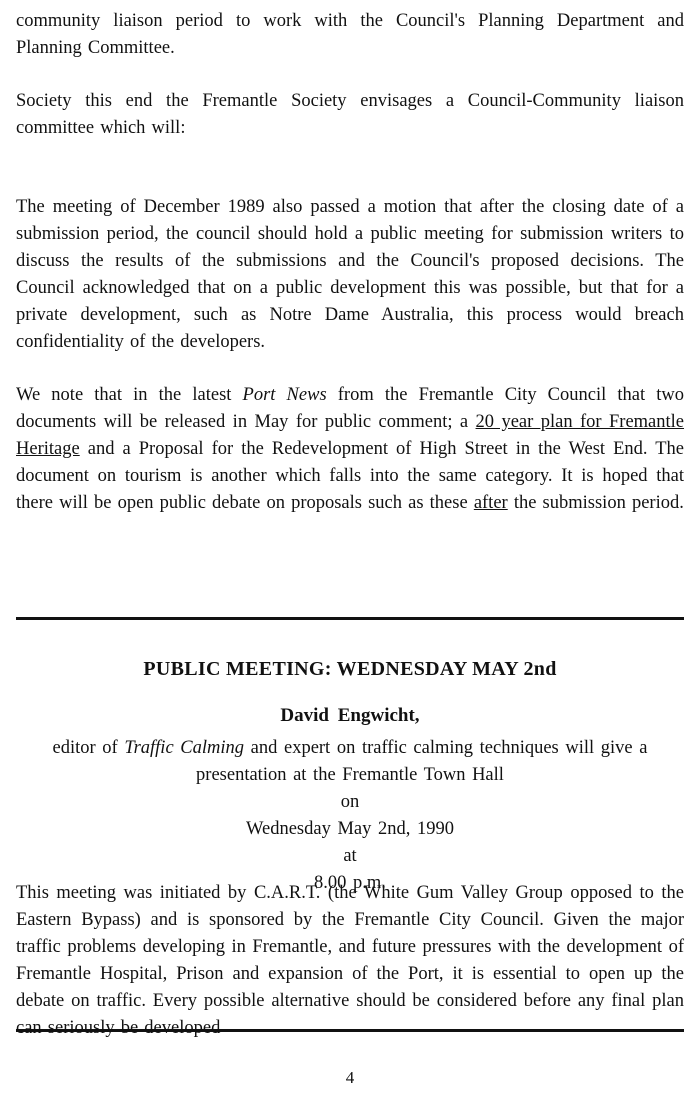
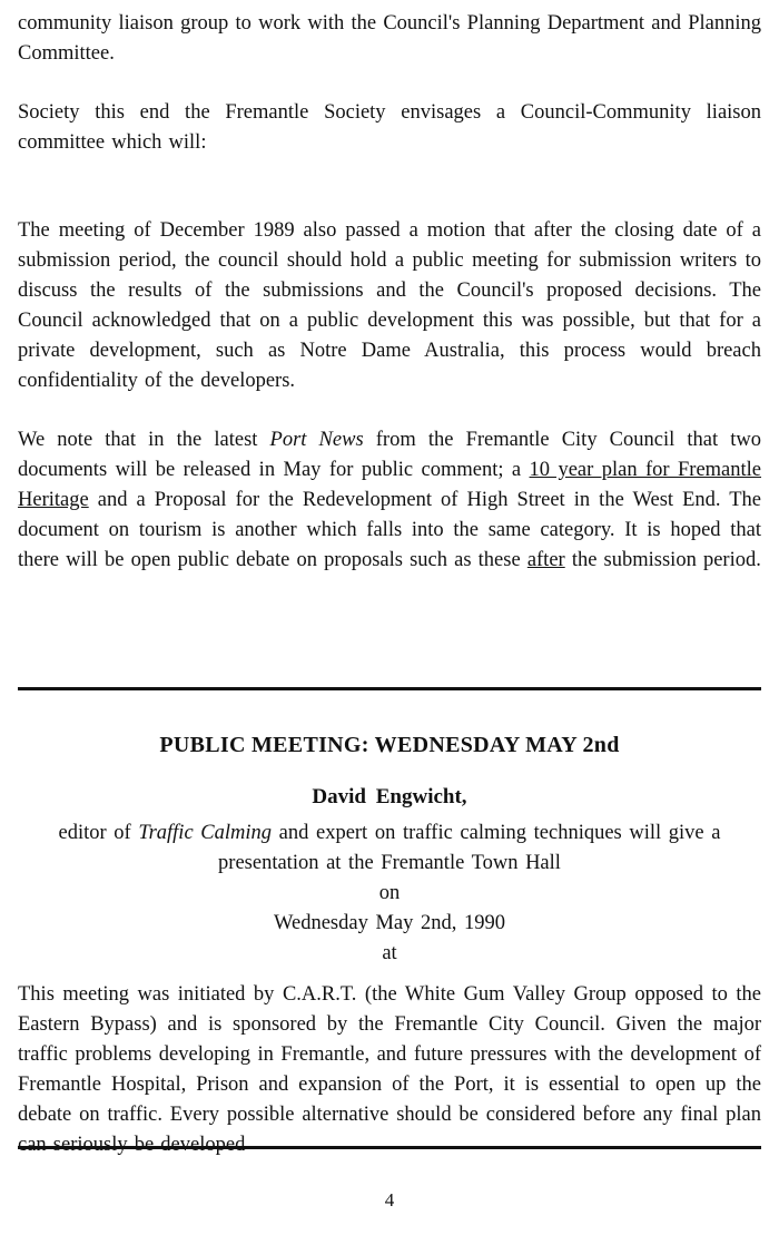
- community liaison period to work with the Council's Planning Department and Planning Committee.
+ community liaison group to work with the Council's Planning Department and Planning Committee.
  Society this end the Fremantle Society envisages a Council-Community liaison committee which will:
  The meeting of December 1989 also passed a motion that after the closing date of a submission period, the council should hold a public meeting for submission writers to discuss the results of the submissions and the Council's proposed decisions. The Council acknowledged that on a public development this was possible, but that for a private development, such as Notre Dame Australia, this process would breach confidentiality of the developers.
- We note that in the latest Port News from the Fremantle City Council that two documents will be released in May for public comment; a 20 year plan for Fremantle Heritage and a Proposal for the Redevelopment of High Street in the West End. The document on tourism is another which falls into the same category. It is hoped that there will be open public debate on proposals such as these after the submission period.
+ We note that in the latest Port News from the Fremantle City Council that two documents will be released in May for public comment; a 10 year plan for Fremantle Heritage and a Proposal for the Redevelopment of High Street in the West End. The document on tourism is another which falls into the same category. It is hoped that there will be open public debate on proposals such as these after the submission period.
  PUBLIC MEETING: WEDNESDAY MAY 2nd
  David Engwicht,
  editor of Traffic Calming and expert on traffic calming techniques will give a presentation at the Fremantle Town Hall
  on
  Wednesday May 2nd, 1990
  at
- 8.00 p.m.
  This meeting was initiated by C.A.R.T. (the White Gum Valley Group opposed to the Eastern Bypass) and is sponsored by the Fremantle City Council. Given the major traffic problems developing in Fremantle, and future pressures with the development of Fremantle Hospital, Prison and expansion of the Port, it is essential to open up the debate on traffic. Every possible alternative should be considered before any final plan can seriously be developed
  4
